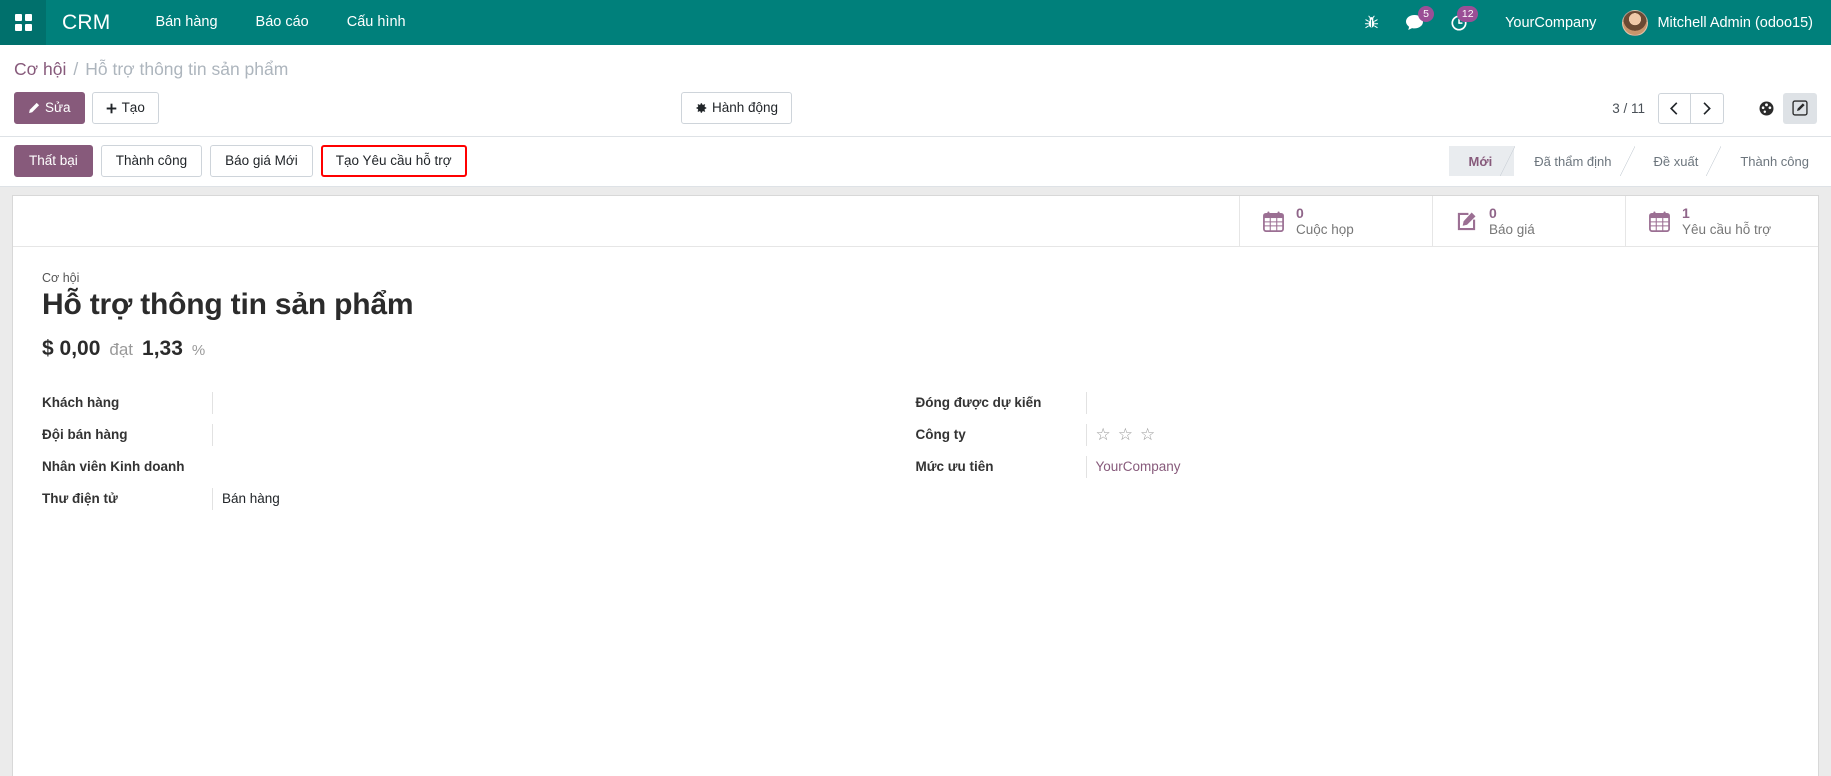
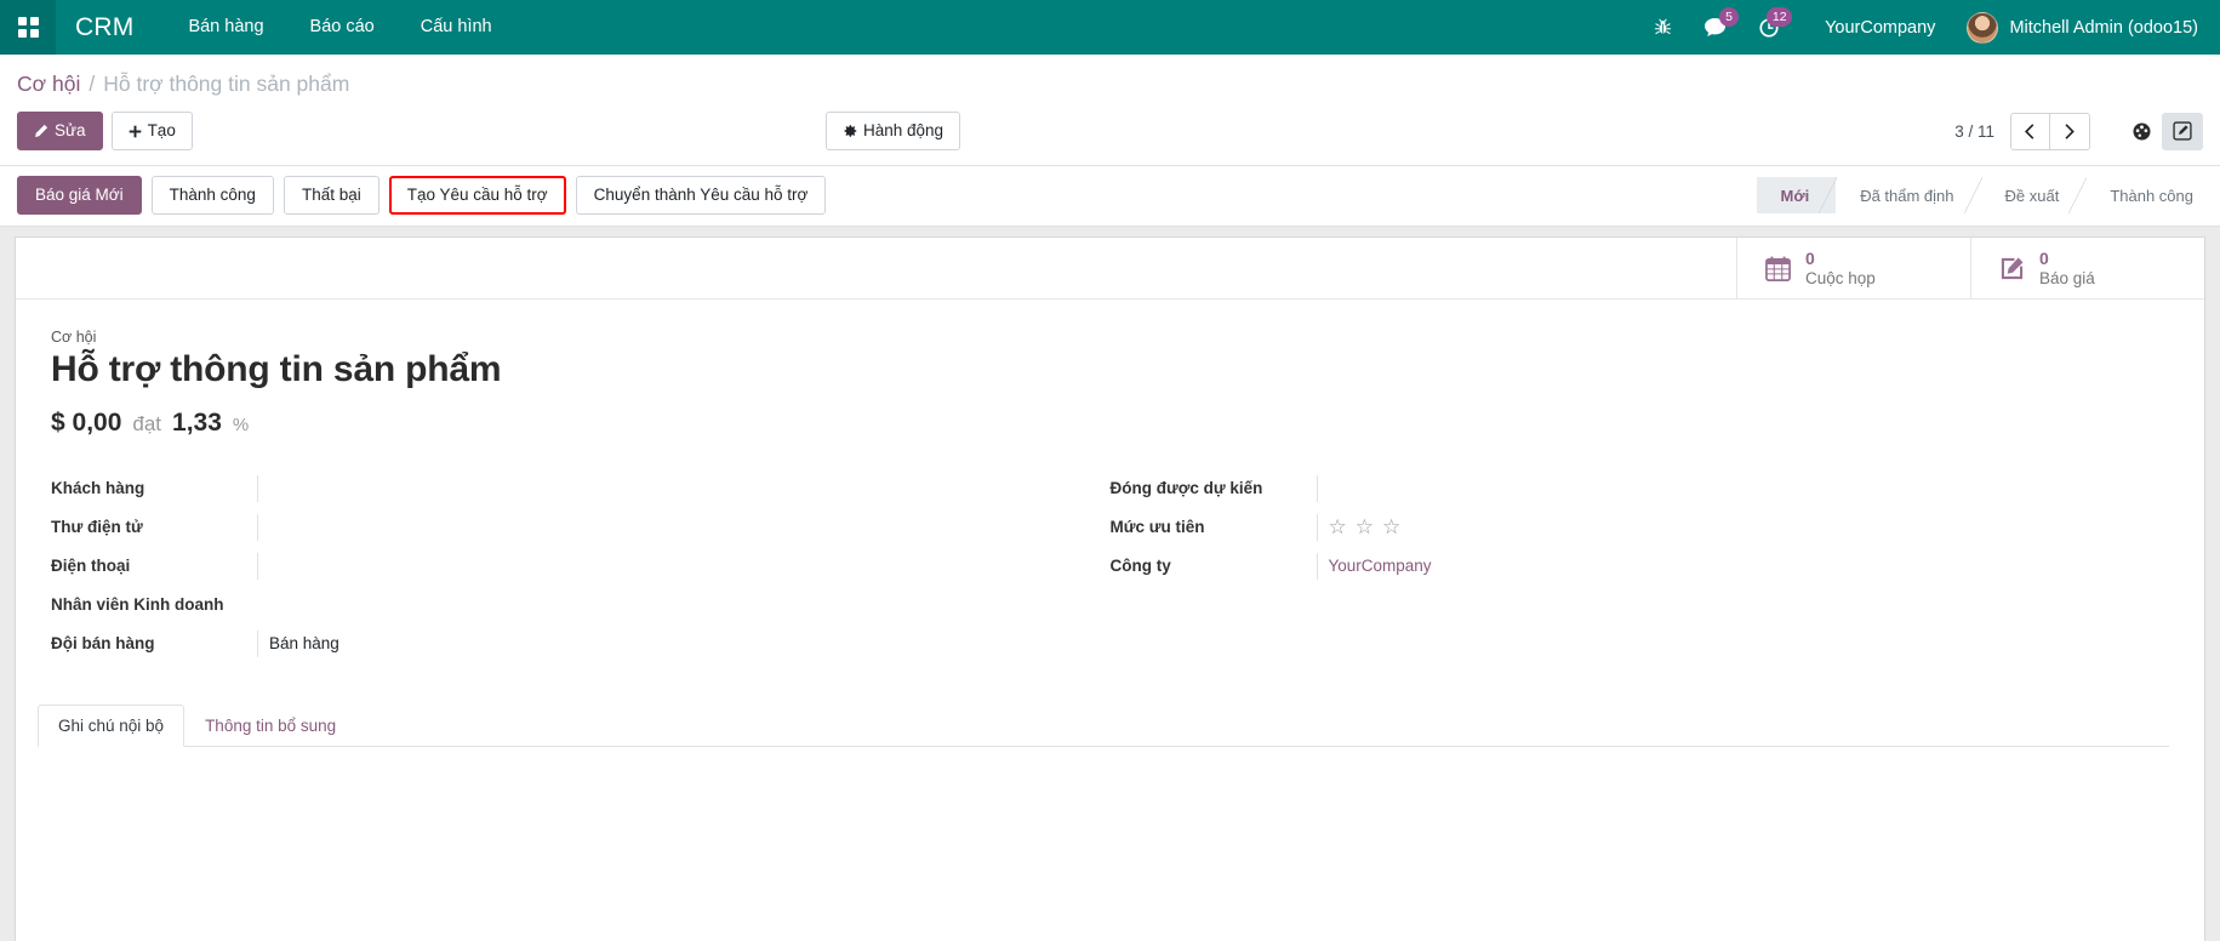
  CRM
  Bán hàng
  Báo cáo
  Cấu hình
  5
  12
  YourCompany
  Mitchell Admin (odoo15)
  Cơ hội
  /
  Hỗ trợ thông tin sản phẩm
  Sửa
  Tạo
  Hành động
  3 / 11
- Thất bại
+ Báo giá Mới
  Thành công
- Báo giá Mới
+ Thất bại
  Tạo Yêu cầu hỗ trợ
+ Chuyển thành Yêu cầu hỗ trợ
  Mới
  Đã thẩm định
  Đề xuất
  Thành công
  0
  Cuộc họp
  0
  Báo giá
- 1
- Yêu cầu hỗ trợ
  Cơ hội
  Hỗ trợ thông tin sản phẩm
  $ 0,00
  đạt
  1,33
  %
  Khách hàng
- Đội bán hàng
+ Thư điện tử
+ Điện thoại
  Nhân viên Kinh doanh
- Thư điện tử
+ Đội bán hàng
  Bán hàng
  Đóng được dự kiến
- Công ty
+ Mức ưu tiên
  ☆
  ☆
  ☆
- Mức ưu tiên
+ Công ty
  YourCompany
+ Ghi chú nội bộ
+ Thông tin bổ sung
